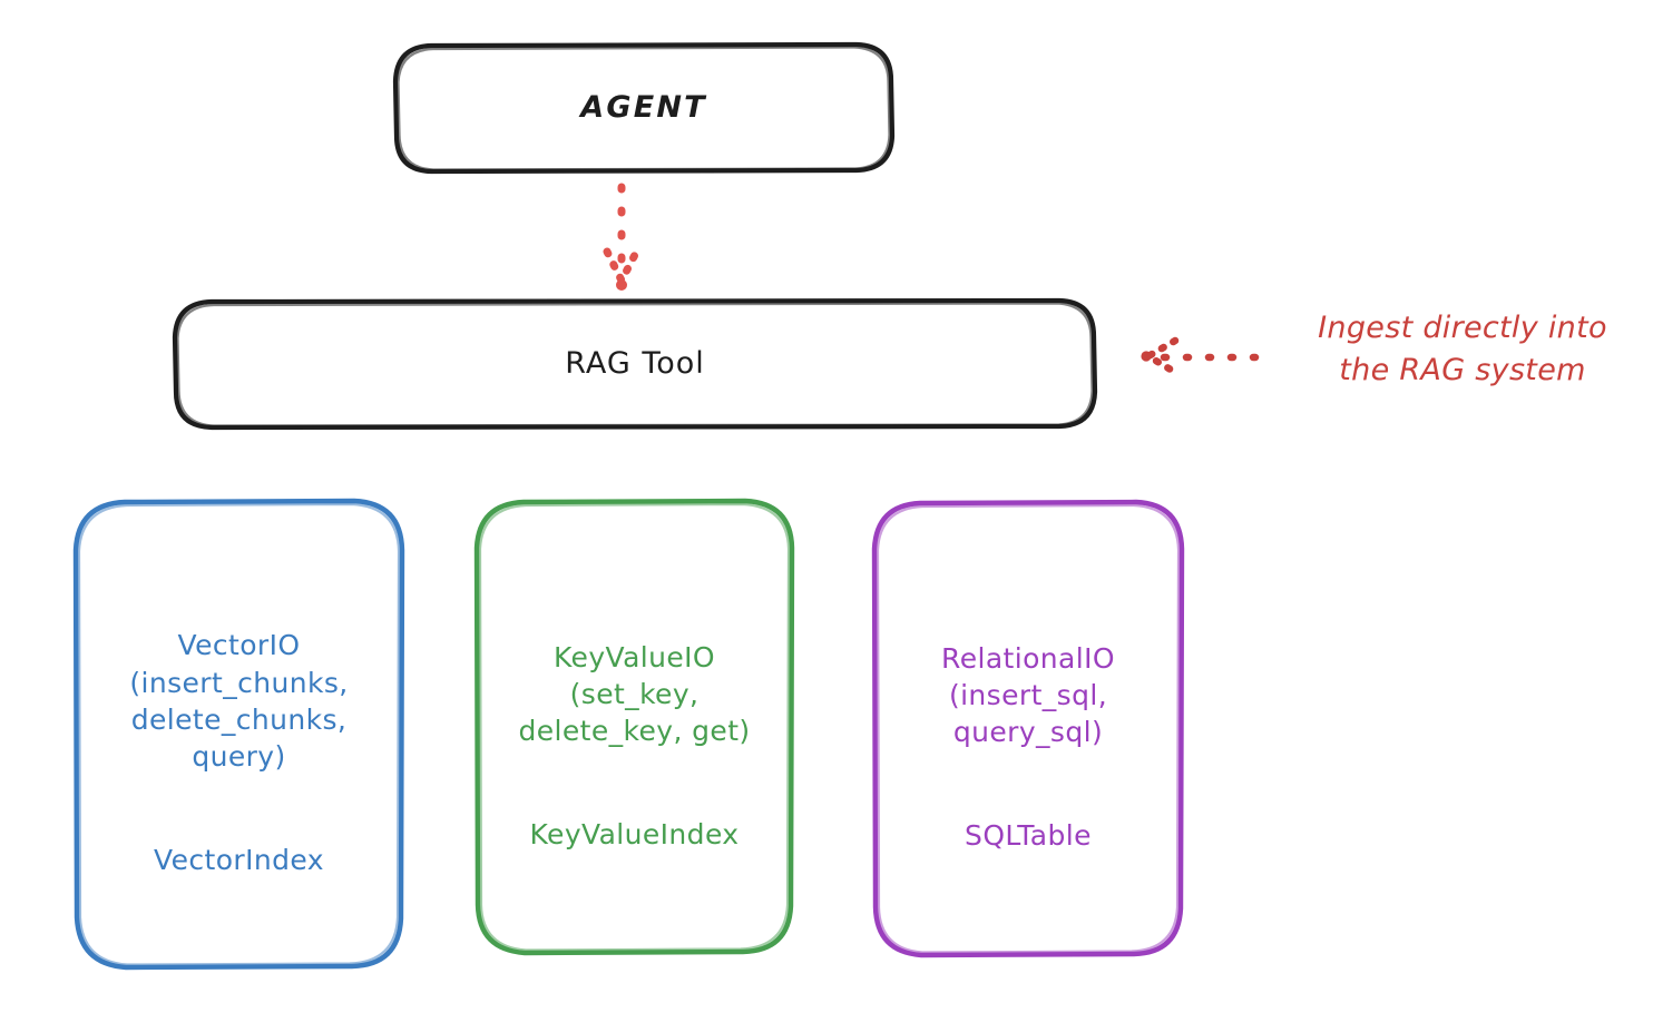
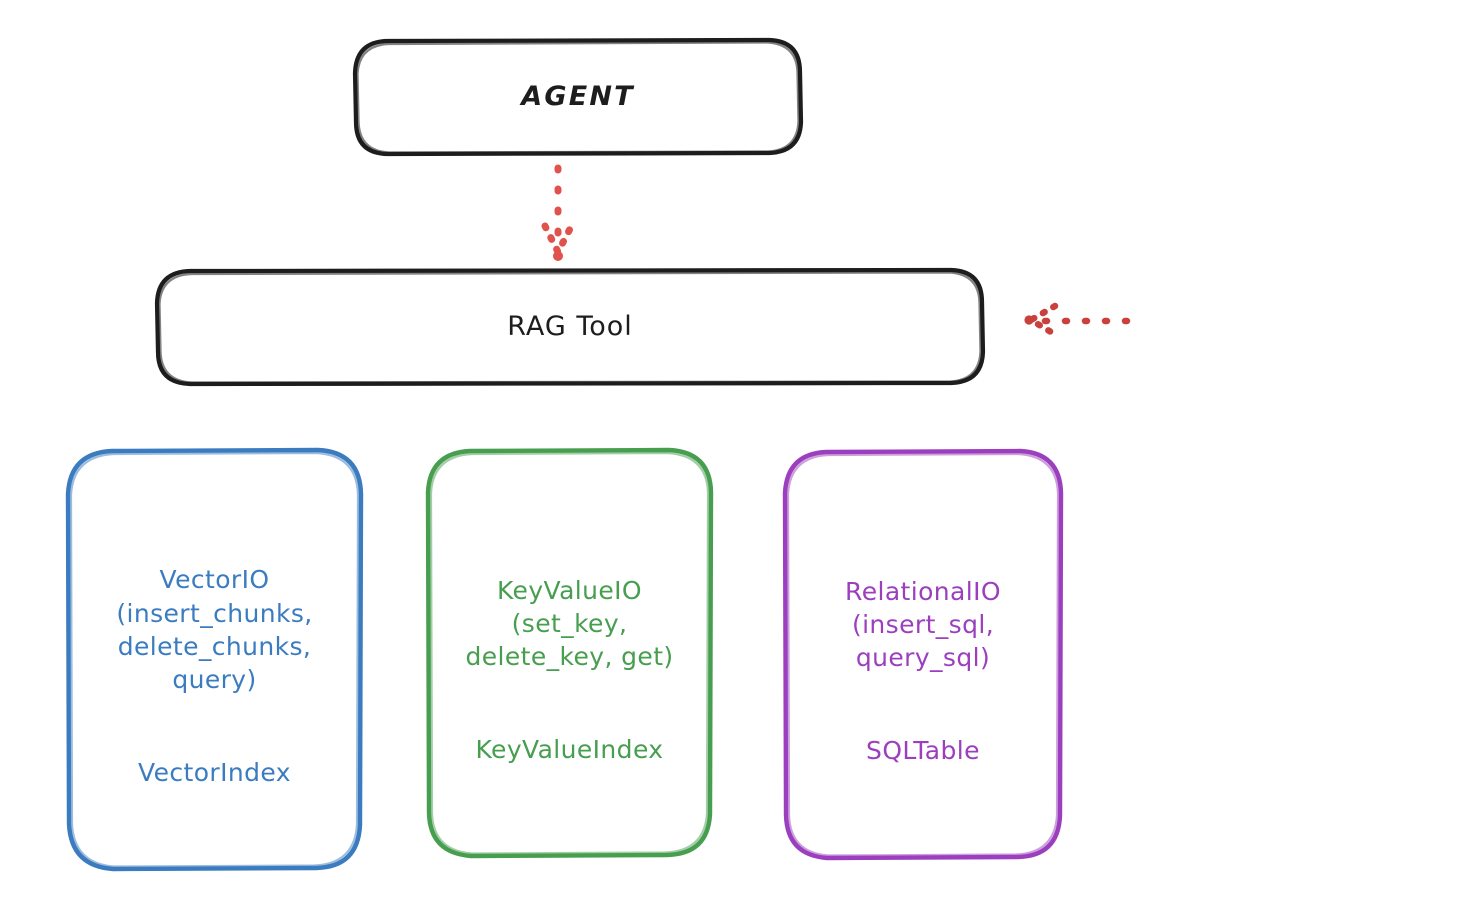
  AGENT
  RAG Tool
  VectorIO
  (insert_chunks,
  delete_chunks,
  query) VectorIndex
  KeyValueIO
  (set_key,
  delete_key, get) KeyValueIndex
  RelationalIO
  (insert_sql,
  query_sql) SQLTable
- Ingest directly into
- the RAG system
